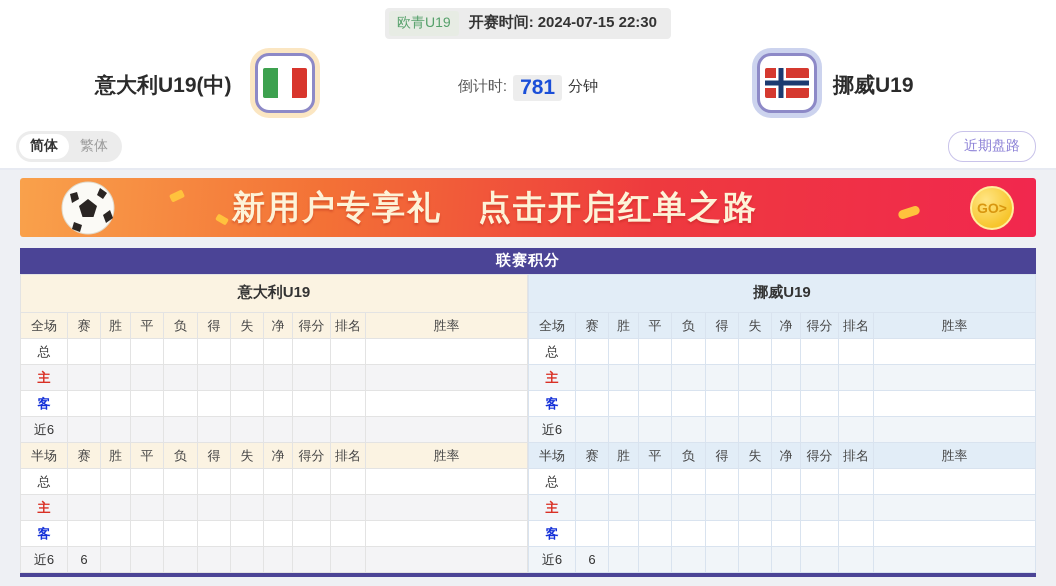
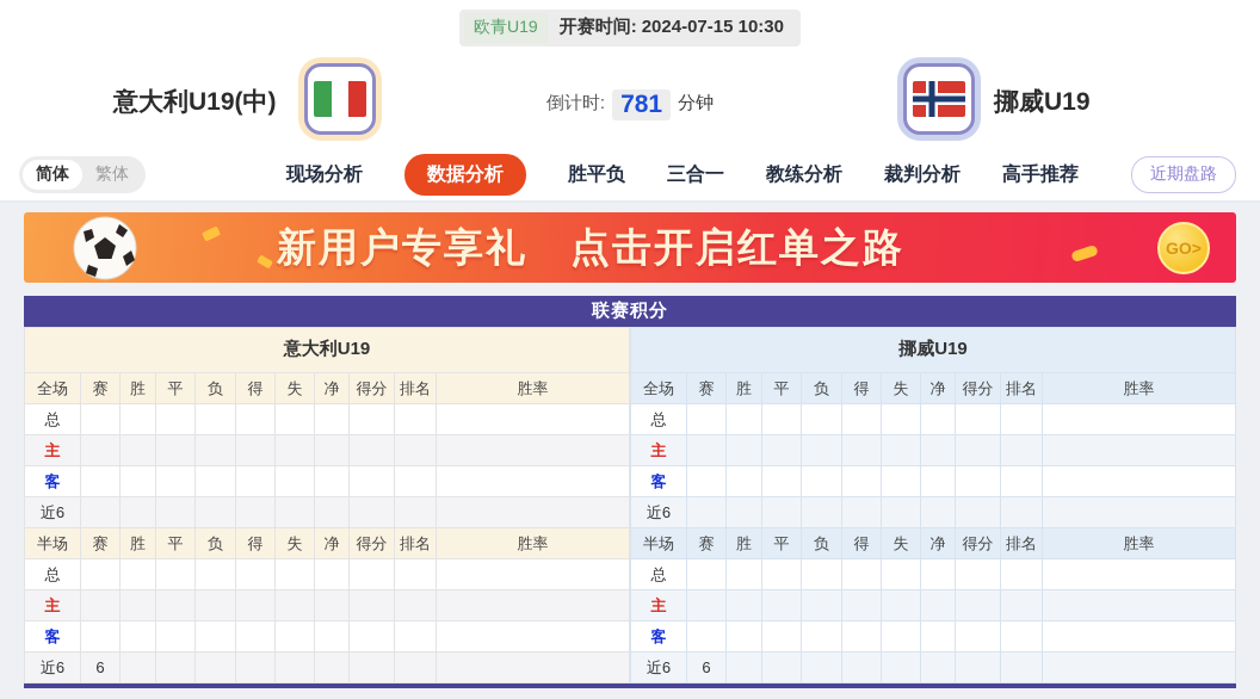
  欧青U19
- 开赛时间: 2024-07-15 22:30
+ 开赛时间: 2024-07-15 10:30
  意大利U19(中)
  倒计时: 781 分钟
  挪威U19
  简体
  繁体
+ 现场分析
+ 数据分析
+ 胜平负
+ 三合一
+ 教练分析
+ 裁判分析
+ 高手推荐
  近期盘路
  新用户专享礼 点击开启红单之路
  GO>
  联赛积分
  意大利U19
  全场	赛	胜	平	负	得	失	净	得分	排名	胜率
  总
  主
  客
  近6
  半场	赛	胜	平	负	得	失	净	得分	排名	胜率
  总
  主
  客
  近6	6
  挪威U19
  全场	赛	胜	平	负	得	失	净	得分	排名	胜率
  总
  主
  客
  近6
  半场	赛	胜	平	负	得	失	净	得分	排名	胜率
  总
  主
  客
  近6	6
